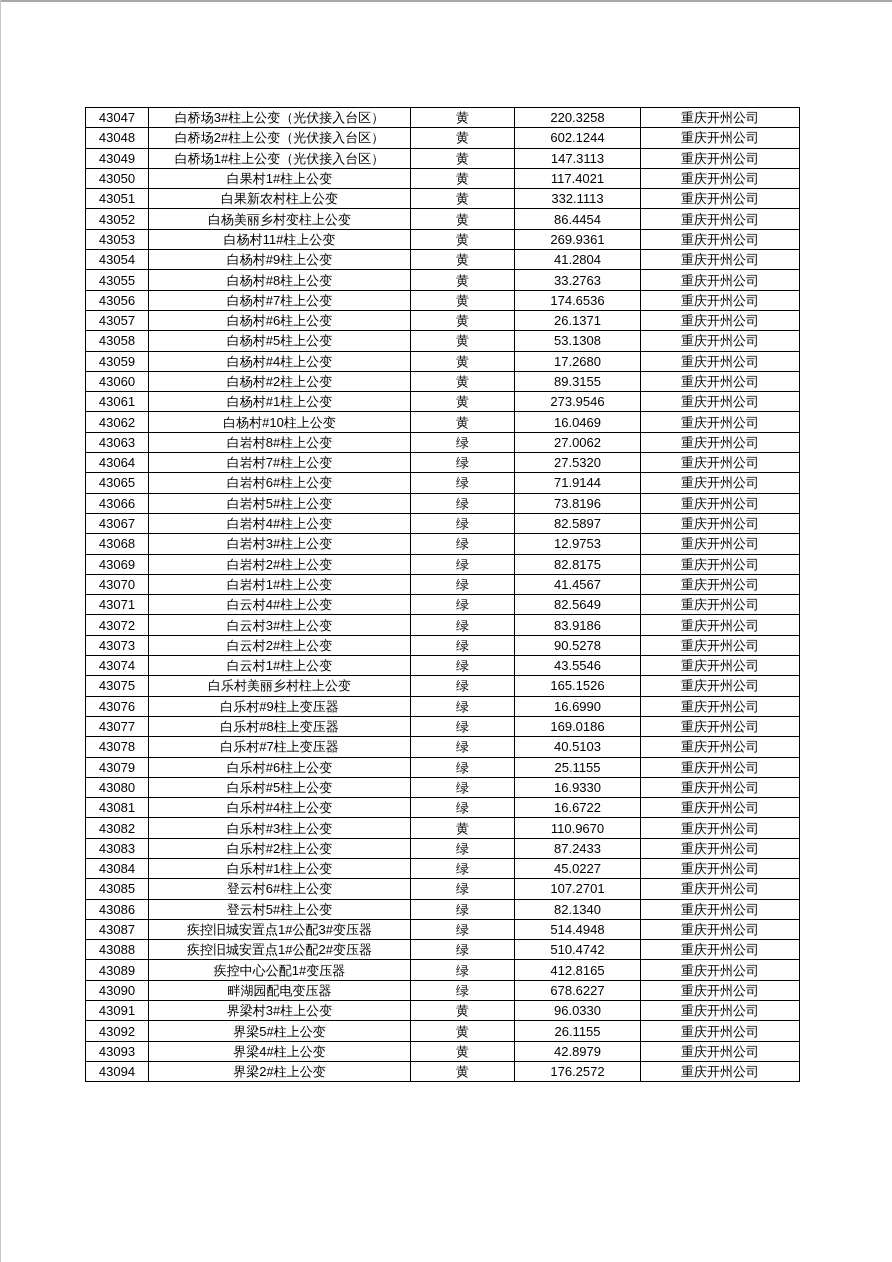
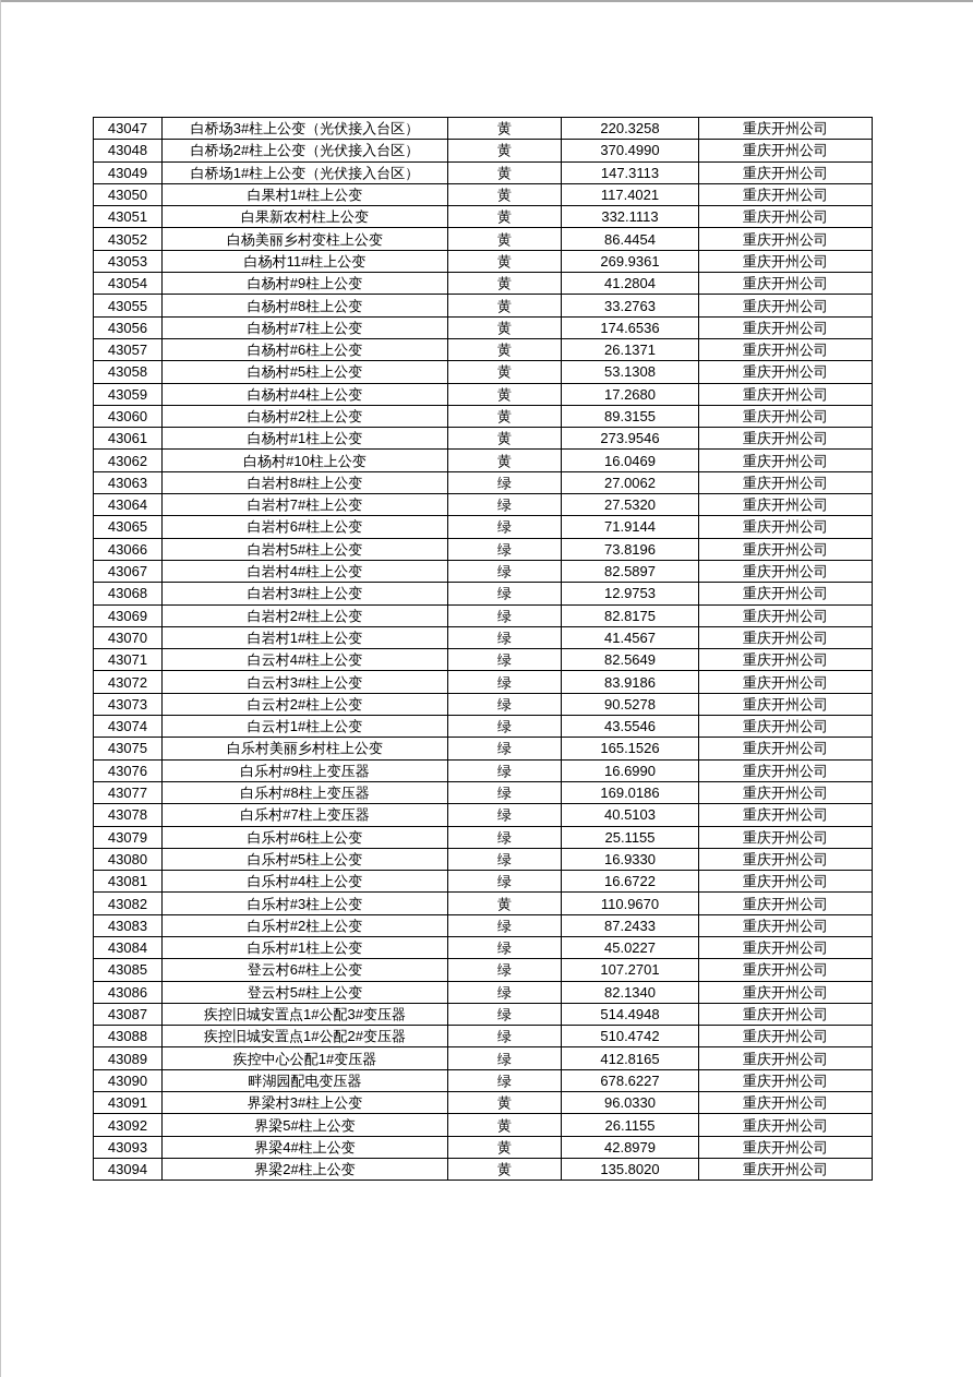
  43047	白桥场3#柱上公变（光伏接入台区）	黄	220.3258	重庆开州公司
- 43048	白桥场2#柱上公变（光伏接入台区）	黄	602.1244	重庆开州公司
+ 43048	白桥场2#柱上公变（光伏接入台区）	黄	370.4990	重庆开州公司
  43049	白桥场1#柱上公变（光伏接入台区）	黄	147.3113	重庆开州公司
  43050	白果村1#柱上公变	黄	117.4021	重庆开州公司
  43051	白果新农村柱上公变	黄	332.1113	重庆开州公司
  43052	白杨美丽乡村变柱上公变	黄	86.4454	重庆开州公司
  43053	白杨村11#柱上公变	黄	269.9361	重庆开州公司
  43054	白杨村#9柱上公变	黄	41.2804	重庆开州公司
  43055	白杨村#8柱上公变	黄	33.2763	重庆开州公司
  43056	白杨村#7柱上公变	黄	174.6536	重庆开州公司
  43057	白杨村#6柱上公变	黄	26.1371	重庆开州公司
  43058	白杨村#5柱上公变	黄	53.1308	重庆开州公司
  43059	白杨村#4柱上公变	黄	17.2680	重庆开州公司
  43060	白杨村#2柱上公变	黄	89.3155	重庆开州公司
  43061	白杨村#1柱上公变	黄	273.9546	重庆开州公司
  43062	白杨村#10柱上公变	黄	16.0469	重庆开州公司
  43063	白岩村8#柱上公变	绿	27.0062	重庆开州公司
  43064	白岩村7#柱上公变	绿	27.5320	重庆开州公司
  43065	白岩村6#柱上公变	绿	71.9144	重庆开州公司
  43066	白岩村5#柱上公变	绿	73.8196	重庆开州公司
  43067	白岩村4#柱上公变	绿	82.5897	重庆开州公司
  43068	白岩村3#柱上公变	绿	12.9753	重庆开州公司
  43069	白岩村2#柱上公变	绿	82.8175	重庆开州公司
  43070	白岩村1#柱上公变	绿	41.4567	重庆开州公司
  43071	白云村4#柱上公变	绿	82.5649	重庆开州公司
  43072	白云村3#柱上公变	绿	83.9186	重庆开州公司
  43073	白云村2#柱上公变	绿	90.5278	重庆开州公司
  43074	白云村1#柱上公变	绿	43.5546	重庆开州公司
  43075	白乐村美丽乡村柱上公变	绿	165.1526	重庆开州公司
  43076	白乐村#9柱上变压器	绿	16.6990	重庆开州公司
  43077	白乐村#8柱上变压器	绿	169.0186	重庆开州公司
  43078	白乐村#7柱上变压器	绿	40.5103	重庆开州公司
  43079	白乐村#6柱上公变	绿	25.1155	重庆开州公司
  43080	白乐村#5柱上公变	绿	16.9330	重庆开州公司
  43081	白乐村#4柱上公变	绿	16.6722	重庆开州公司
  43082	白乐村#3柱上公变	黄	110.9670	重庆开州公司
  43083	白乐村#2柱上公变	绿	87.2433	重庆开州公司
  43084	白乐村#1柱上公变	绿	45.0227	重庆开州公司
  43085	登云村6#柱上公变	绿	107.2701	重庆开州公司
  43086	登云村5#柱上公变	绿	82.1340	重庆开州公司
  43087	疾控旧城安置点1#公配3#变压器	绿	514.4948	重庆开州公司
  43088	疾控旧城安置点1#公配2#变压器	绿	510.4742	重庆开州公司
  43089	疾控中心公配1#变压器	绿	412.8165	重庆开州公司
  43090	畔湖园配电变压器	绿	678.6227	重庆开州公司
  43091	界梁村3#柱上公变	黄	96.0330	重庆开州公司
  43092	界梁5#柱上公变	黄	26.1155	重庆开州公司
  43093	界梁4#柱上公变	黄	42.8979	重庆开州公司
- 43094	界梁2#柱上公变	黄	176.2572	重庆开州公司
+ 43094	界梁2#柱上公变	黄	135.8020	重庆开州公司
